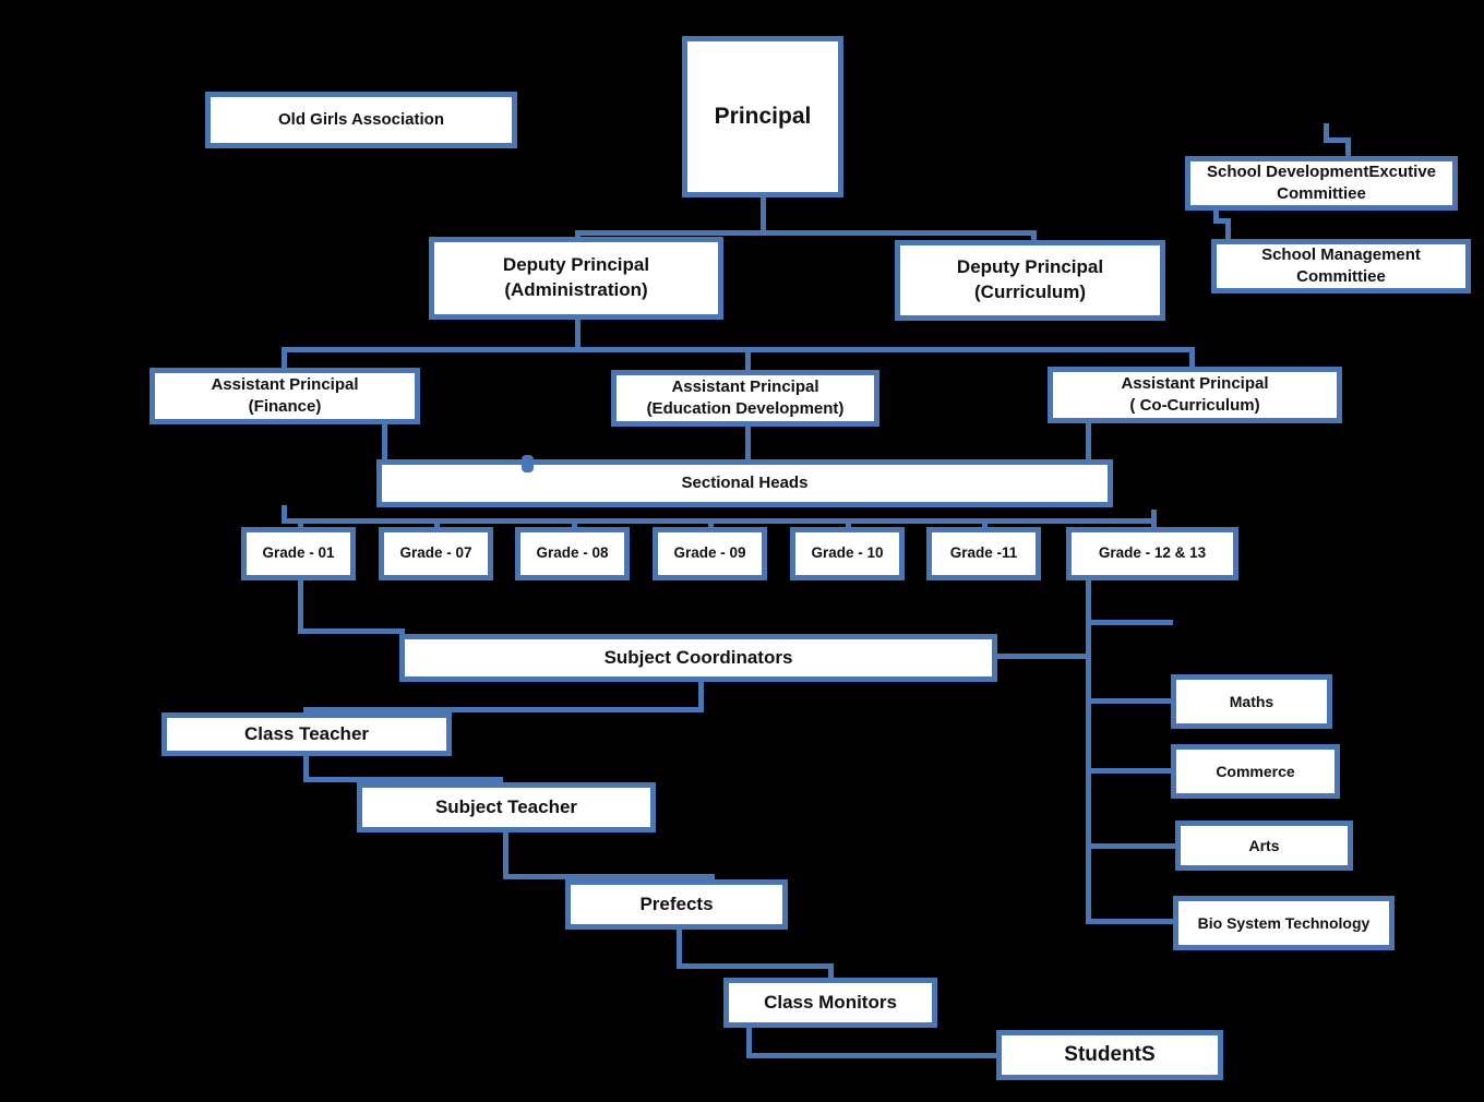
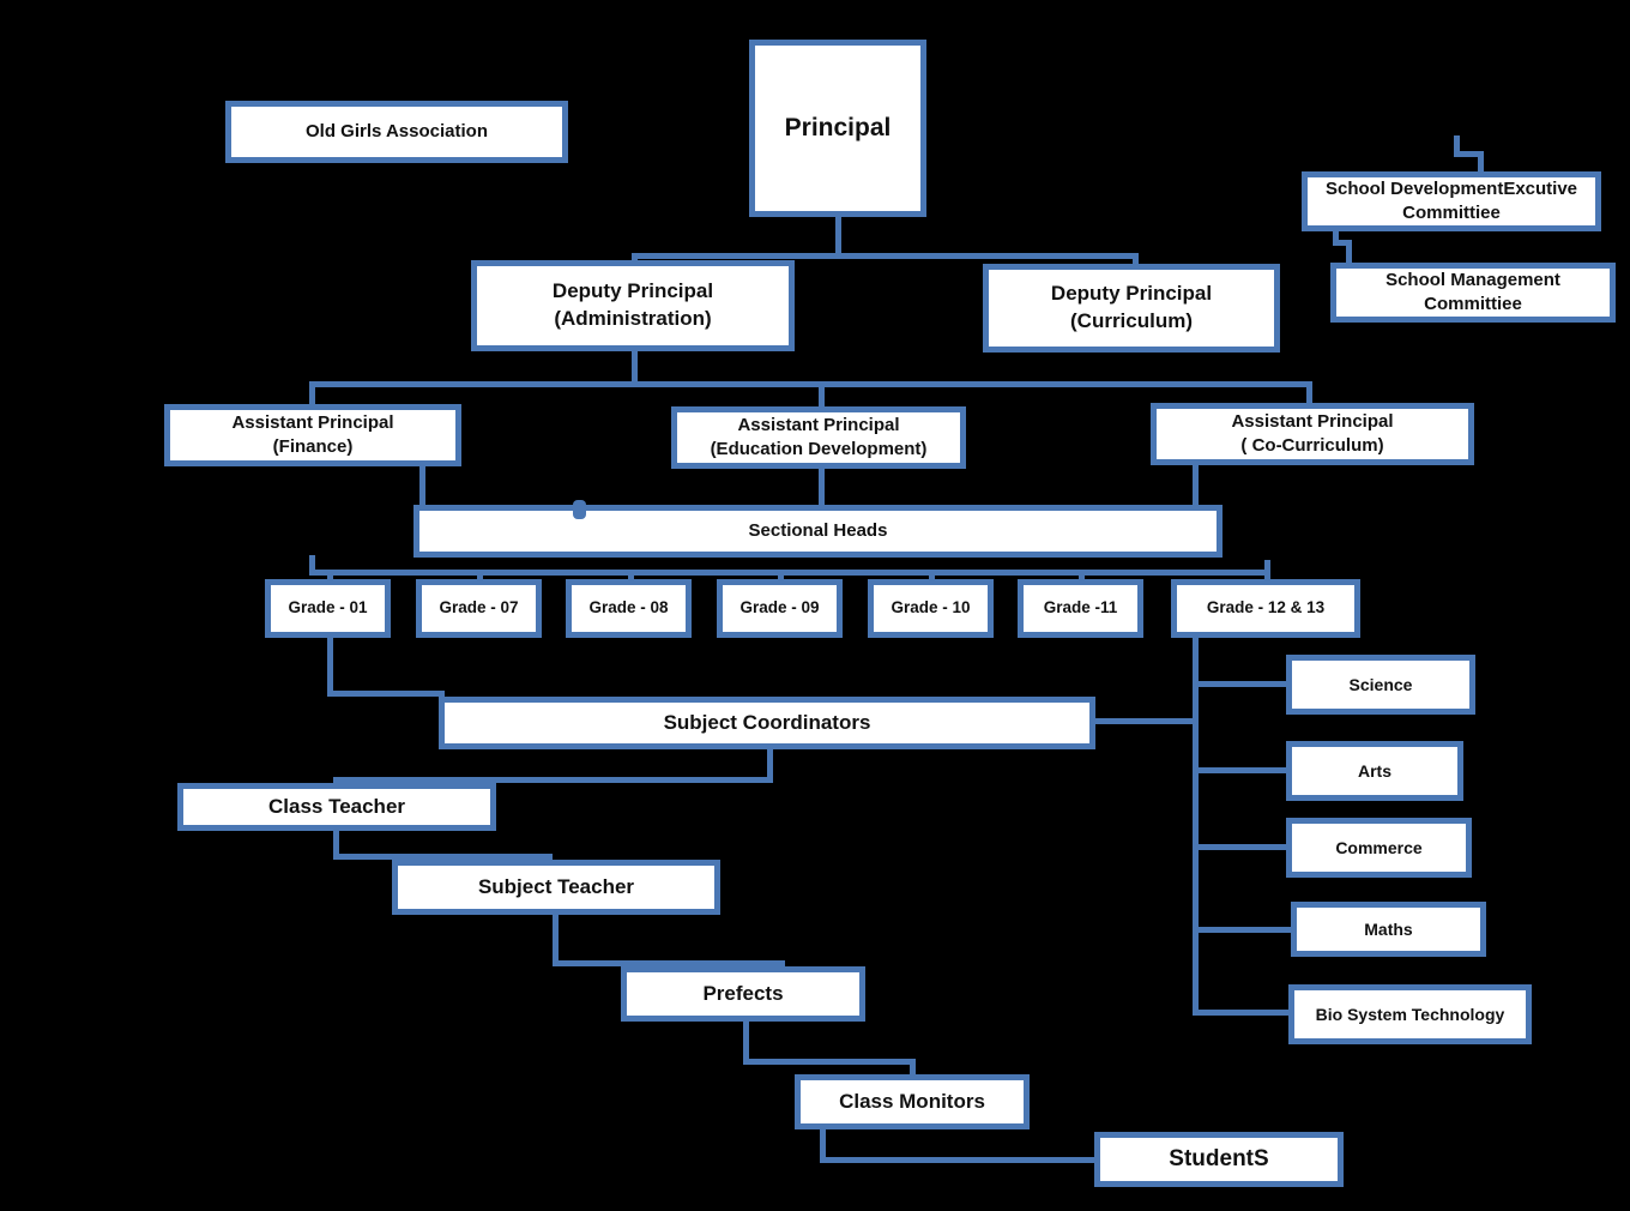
  Principal
  Old Girls Association
  School DevelopmentExcutive
  Committiee
  School Management
  Committiee
  Deputy Principal
  (Administration)
  Deputy Principal
  (Curriculum)
  Assistant Principal
  (Finance)
  Assistant Principal
  (Education Development)
  Assistant Principal
  ( Co-Curriculum)
  Sectional Heads
  Grade - 01
  Grade - 07
  Grade - 08
  Grade - 09
  Grade - 10
  Grade -11
  Grade - 12 & 13
+ Science
- Maths
+ Arts
  Commerce
- Arts
+ Maths
  Bio System Technology
  Subject Coordinators
  Class Teacher
  Subject Teacher
  Prefects
  Class Monitors
  StudentS
